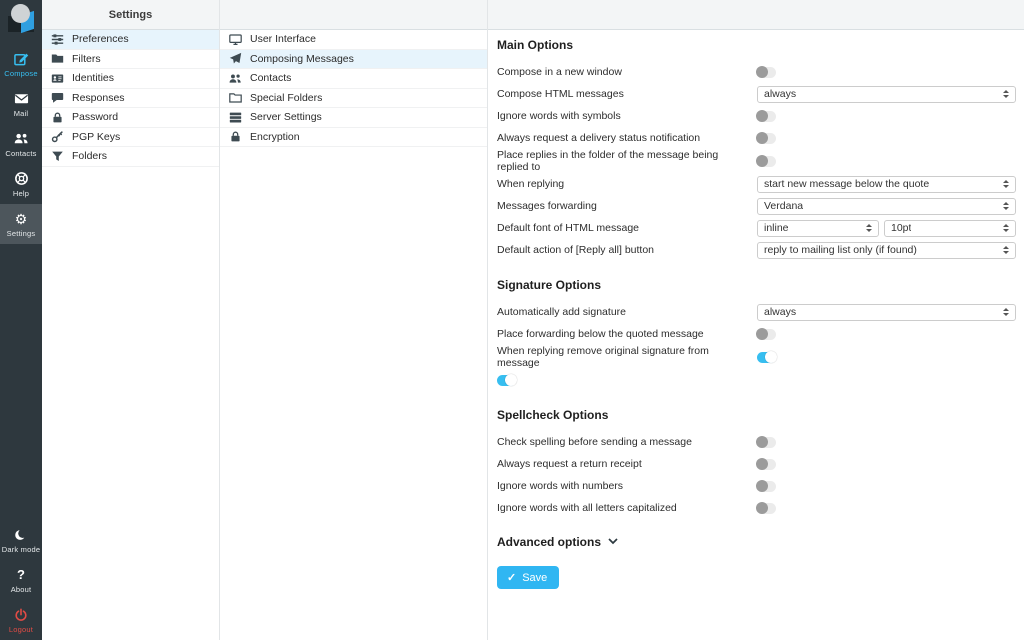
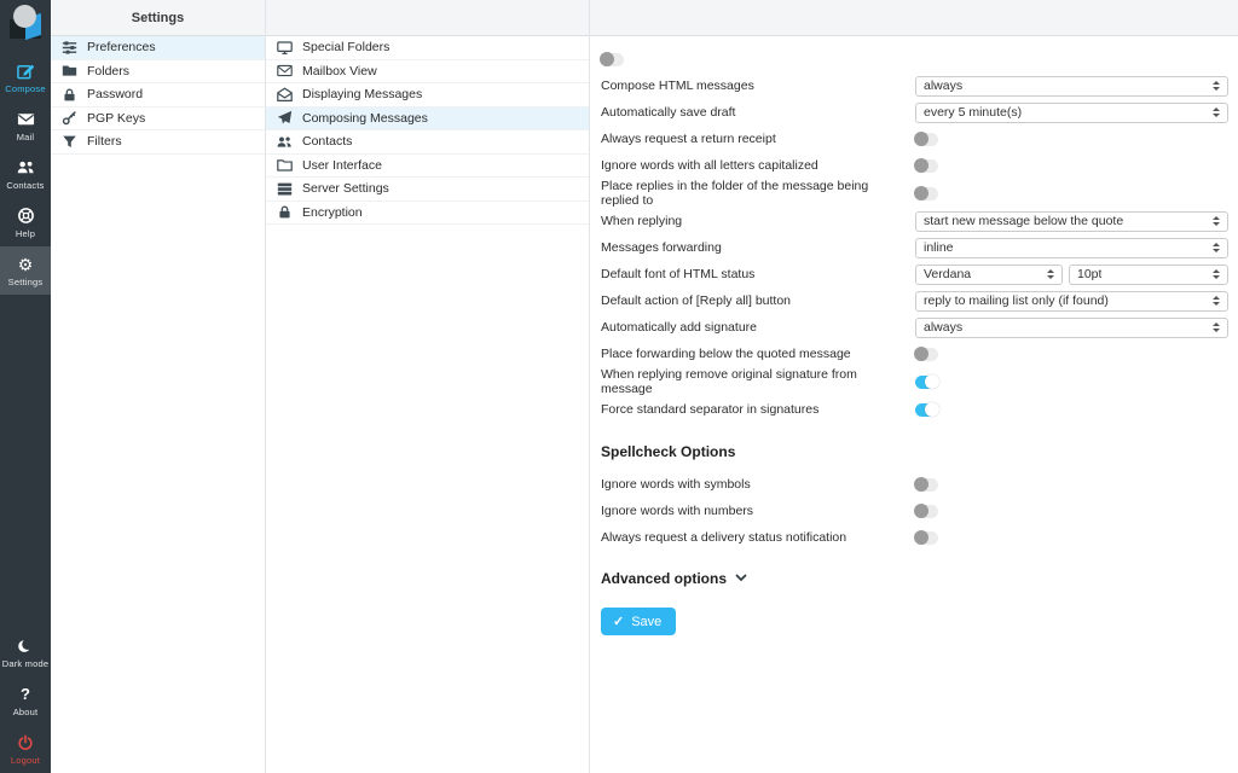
  Compose
  Mail
  Contacts
  Help
  ⚙
  Settings
  Dark mode
  ?
  About
  Logout
  Settings
  Preferences
- Filters
+ Folders
- Identities
- Responses
  Password
  PGP Keys
- Folders
+ Filters
- User Interface
+ Special Folders
+ Mailbox View
+ Displaying Messages
  Composing Messages
  Contacts
- Special Folders
+ User Interface
  Server Settings
  Encryption
- Main Options
- Compose in a new window
  Compose HTML messages
  always
+ Automatically save draft
+ every 5 minute(s)
- Ignore words with symbols
+ Always request a return receipt
- Always request a delivery status notification
+ Ignore words with all letters capitalized
  Place replies in the folder of the message being replied to
  When replying
  start new message below the quote
  Messages forwarding
- Verdana
+ inline
- Default font of HTML message
+ Default font of HTML status
- inline
+ Verdana
  10pt
  Default action of [Reply all] button
  reply to mailing list only (if found)
- Signature Options
  Automatically add signature
  always
  Place forwarding below the quoted message
  When replying remove original signature from message
+ Force standard separator in signatures
  Spellcheck Options
- Check spelling before sending a message
- Always request a return receipt
+ Ignore words with symbols
  Ignore words with numbers
- Ignore words with all letters capitalized
+ Always request a delivery status notification
  Advanced options
  ✓
  Save
